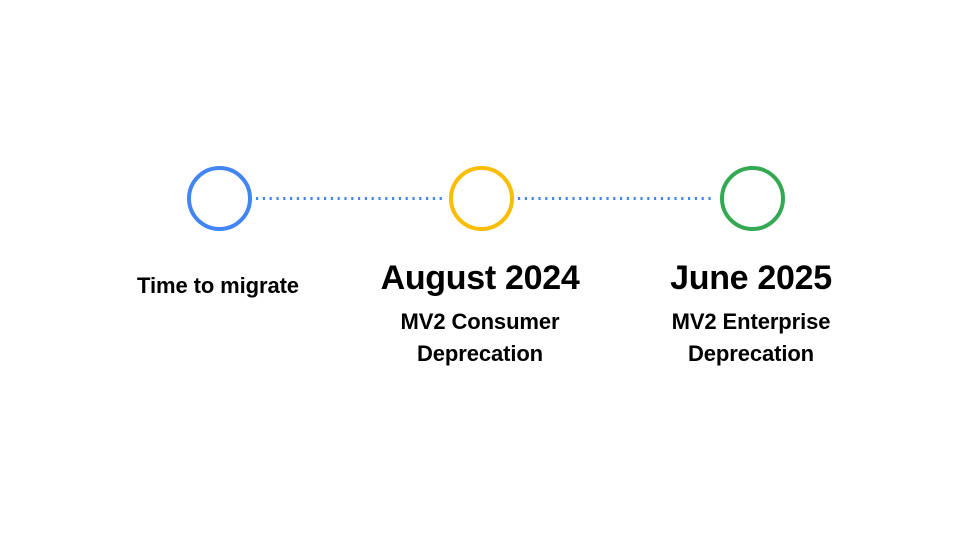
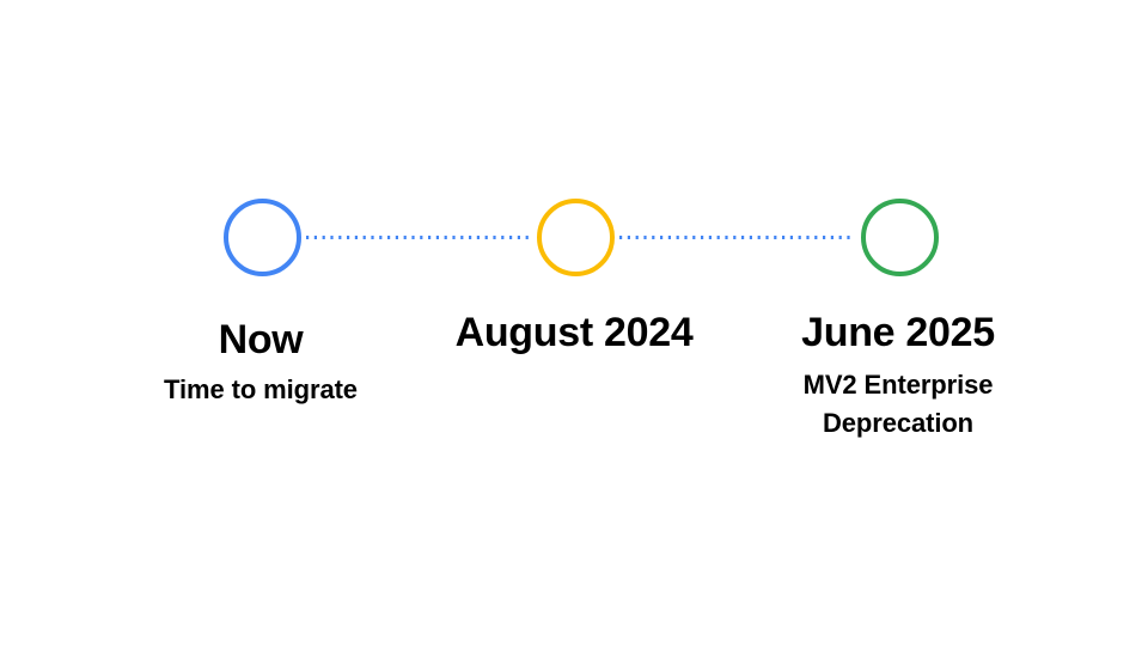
+ Now
  Time to migrate
  August 2024
- MV2 Consumer Deprecation
  June 2025
  MV2 Enterprise Deprecation
